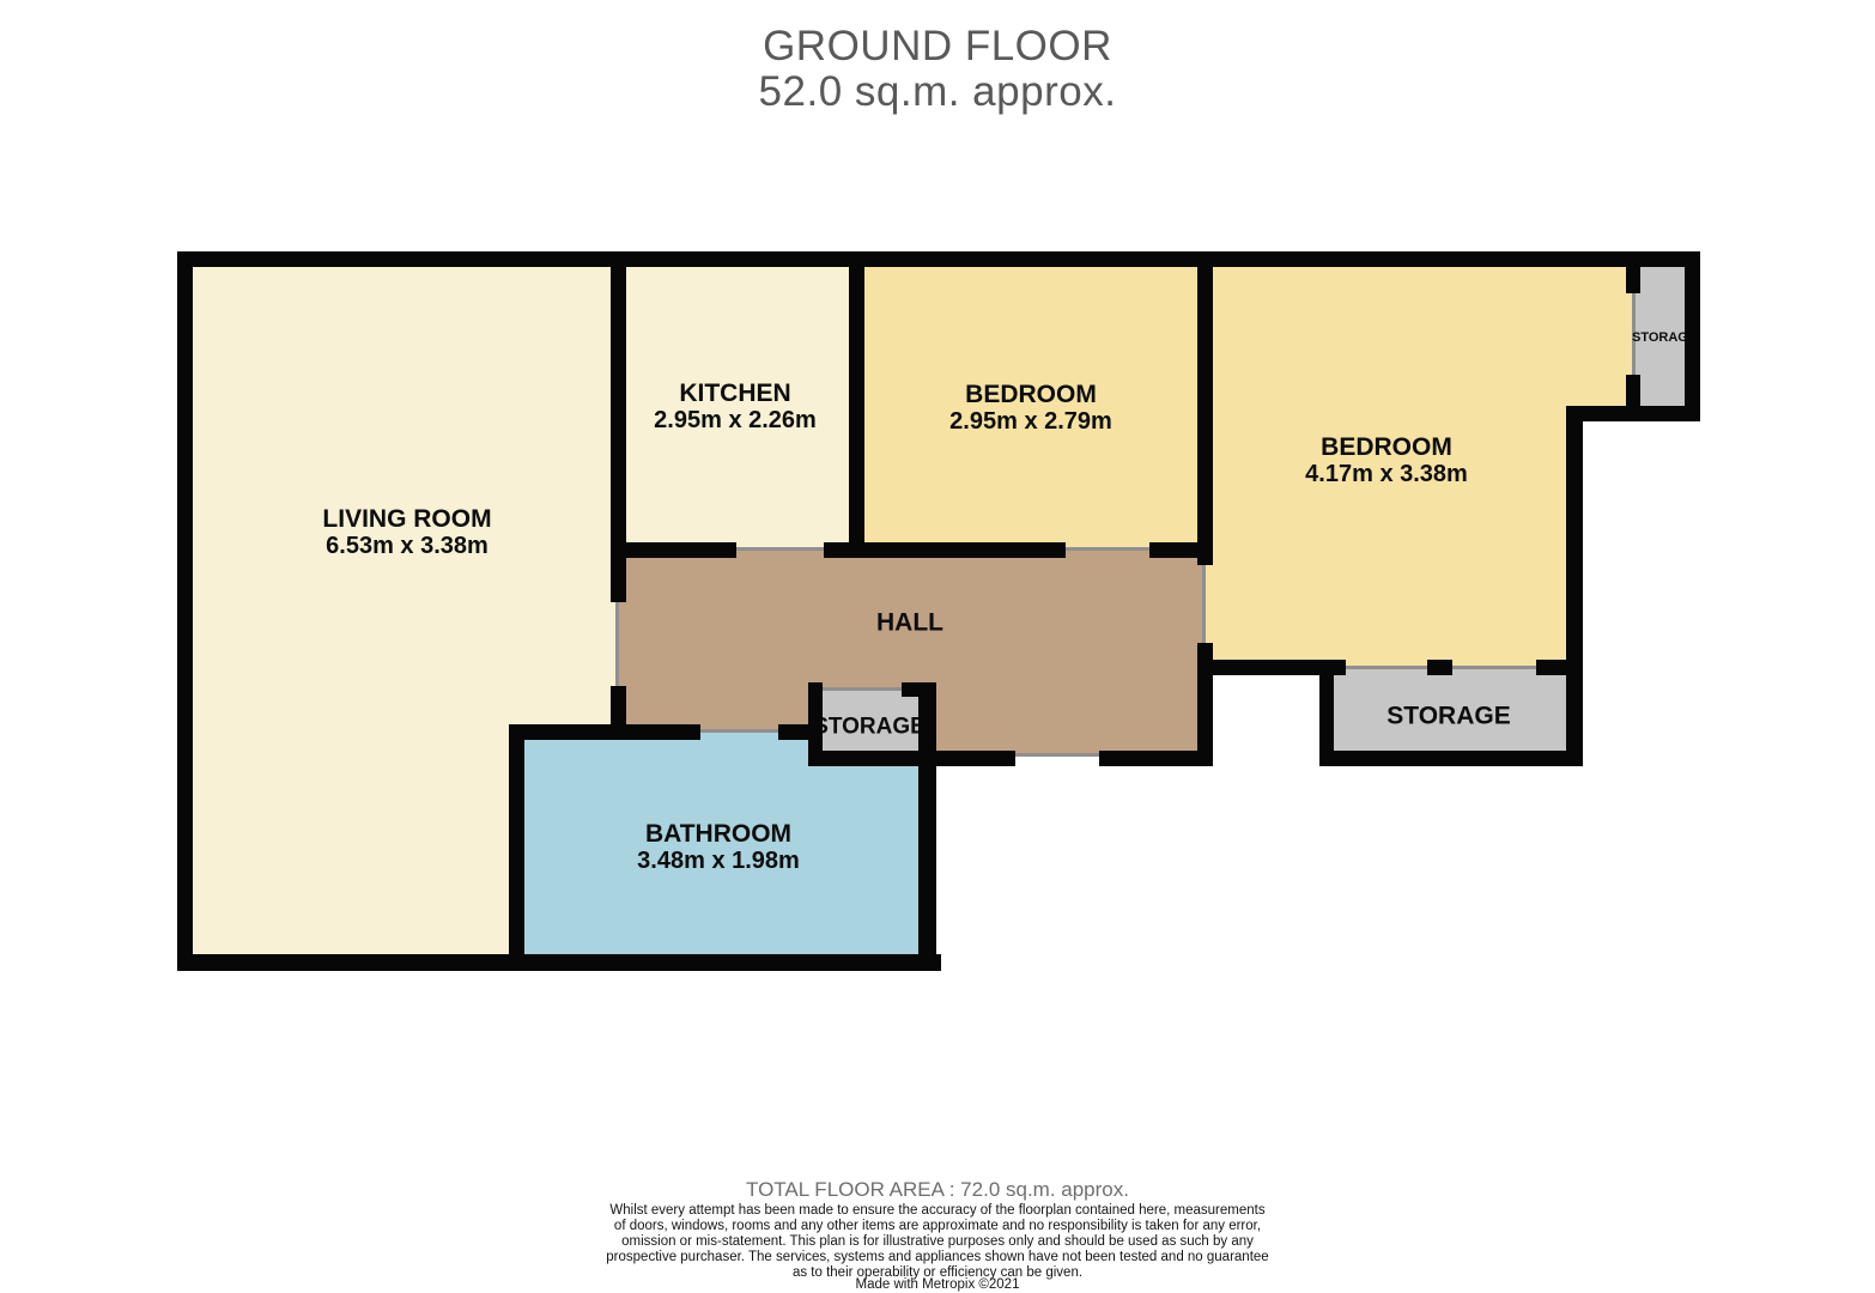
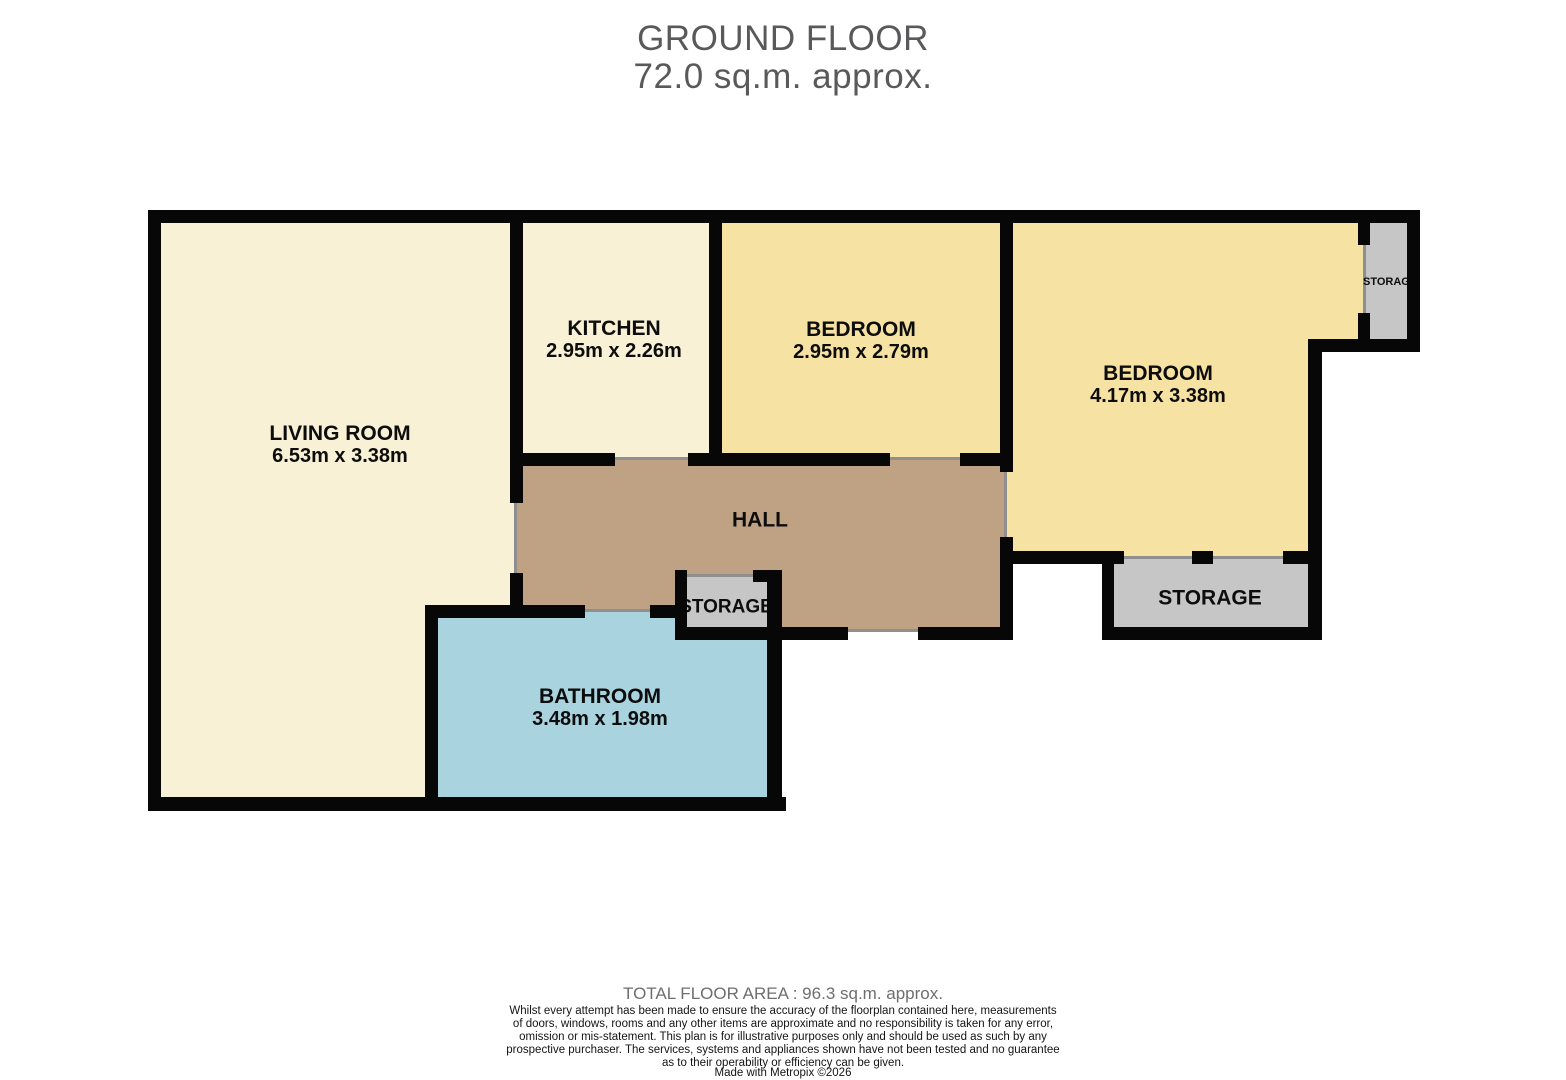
  GROUND FLOOR
- 52.0 sq.m. approx.
+ 72.0 sq.m. approx.
  LIVING ROOM
  6.53m x 3.38m
  KITCHEN
  2.95m x 2.26m
  BEDROOM
  2.95m x 2.79m
  BEDROOM
  4.17m x 3.38m
  HALL
  BATHROOM
  3.48m x 1.98m
  TORAG
  STORAGE
  STORAG
- TOTAL FLOOR AREA : 72.0 sq.m. approx.
+ TOTAL FLOOR AREA : 96.3 sq.m. approx.
  Whilst every attempt has been made to ensure the accuracy of the floorplan contained here, measurements
  of doors, windows, rooms and any other items are approximate and no responsibility is taken for any error,
  omission or mis-statement. This plan is for illustrative purposes only and should be used as such by any
  prospective purchaser. The services, systems and appliances shown have not been tested and no guarantee
  as to their operability or efficiency can be given.
- Made with Metropix ©2021
+ Made with Metropix ©2026
